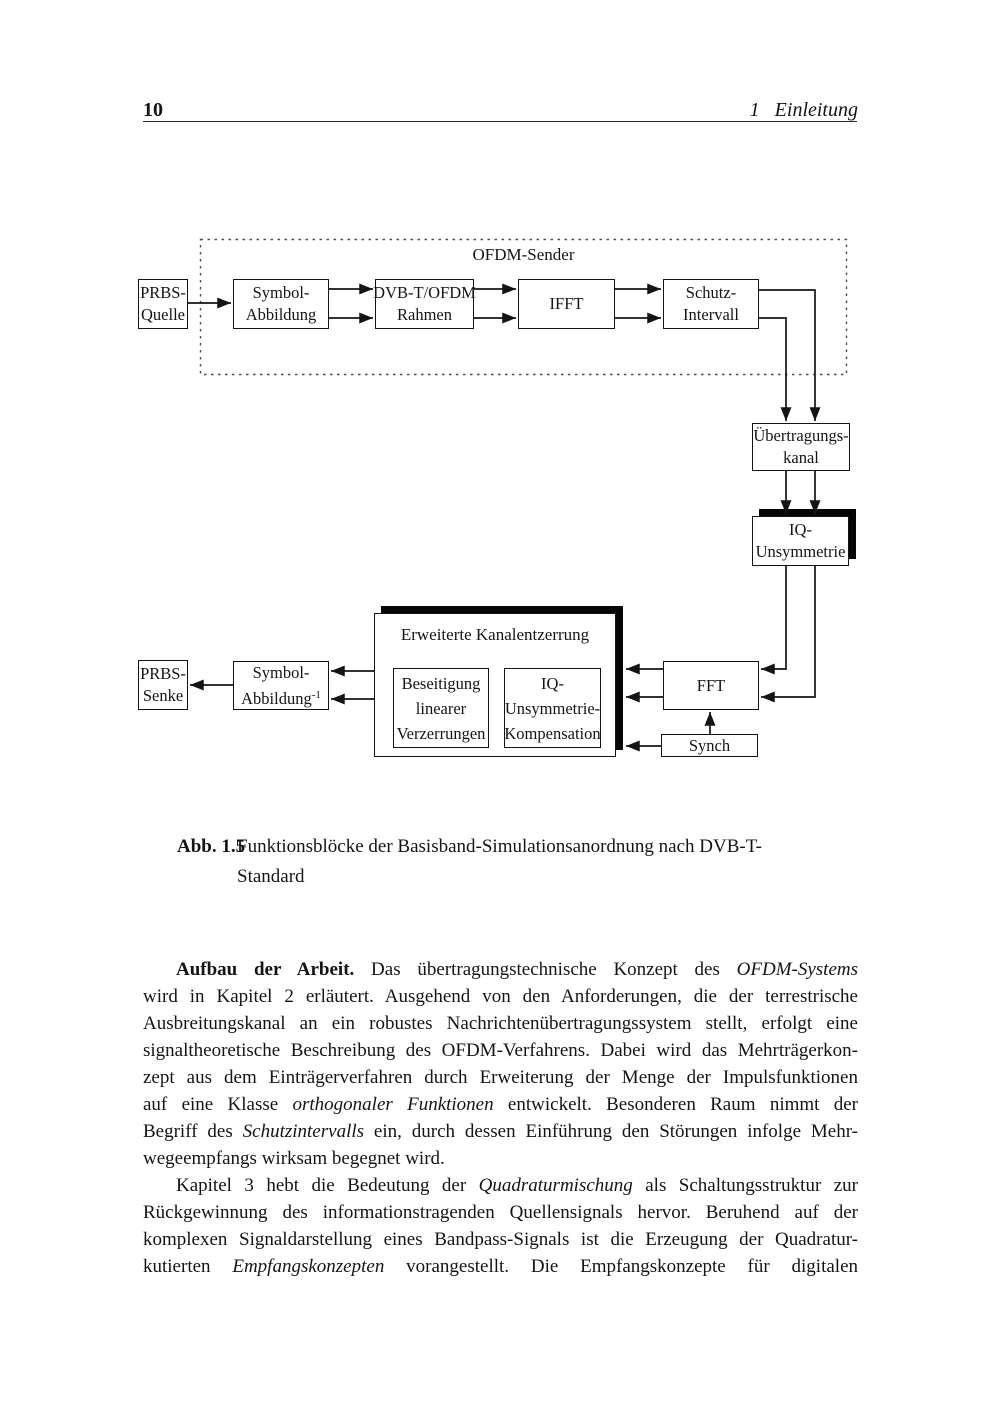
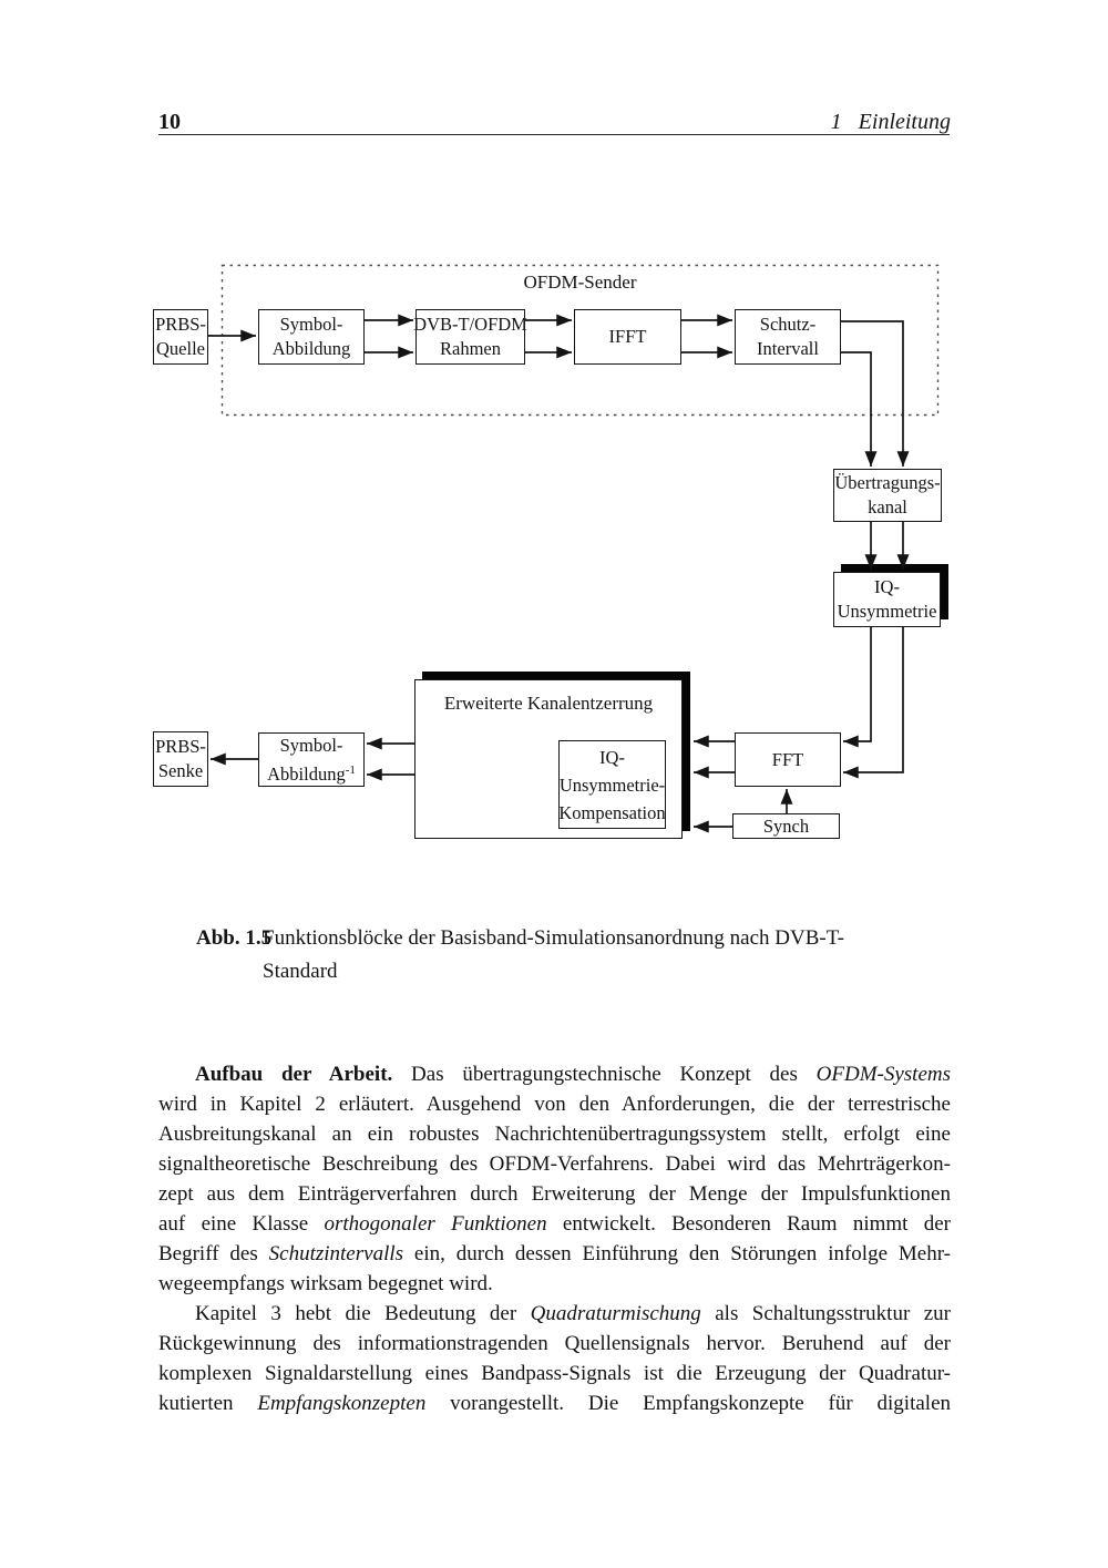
  10
  1 Einleitung
  OFDM-Sender
  PRBS-
  Quelle
  Symbol-
  Abbildung
  DVB-T/OFDM
  Rahmen
  IFFT
  Schutz-
  Intervall
  Übertragungs-
  kanal
  IQ-
  Unsymmetrie
  Erweiterte Kanalentzerrung
- Beseitigung
- linearer
- Verzerrungen
  IQ-
  Unsymmetrie-
  Kompensation
  FFT
  Synch
  Symbol-
  Abbildung-1
  PRBS-
  Senke
  Abb. 1.5
  Funktionsblöcke der Basisband-Simulationsanordnung nach DVB-T-
  Standard
  Aufbau der Arbeit. Das übertragungstechnische Konzept des OFDM-Systems
  wird in Kapitel 2 erläutert. Ausgehend von den Anforderungen, die der terrestrische
  Ausbreitungskanal an ein robustes Nachrichtenübertragungssystem stellt, erfolgt eine
  signaltheoretische Beschreibung des OFDM-Verfahrens. Dabei wird das Mehrträgerkon-
  zept aus dem Einträgerverfahren durch Erweiterung der Menge der Impulsfunktionen
  auf eine Klasse orthogonaler Funktionen entwickelt. Besonderen Raum nimmt der
  Begriff des Schutzintervalls ein, durch dessen Einführung den Störungen infolge Mehr-
  wegeempfangs wirksam begegnet wird.
  Kapitel 3 hebt die Bedeutung der Quadraturmischung als Schaltungsstruktur zur
  Rückgewinnung des informationstragenden Quellensignals hervor. Beruhend auf der
  komplexen Signaldarstellung eines Bandpass-Signals ist die Erzeugung der Quadratur-
  kutierten Empfangskonzepten vorangestellt. Die Empfangskonzepte für digitalen
